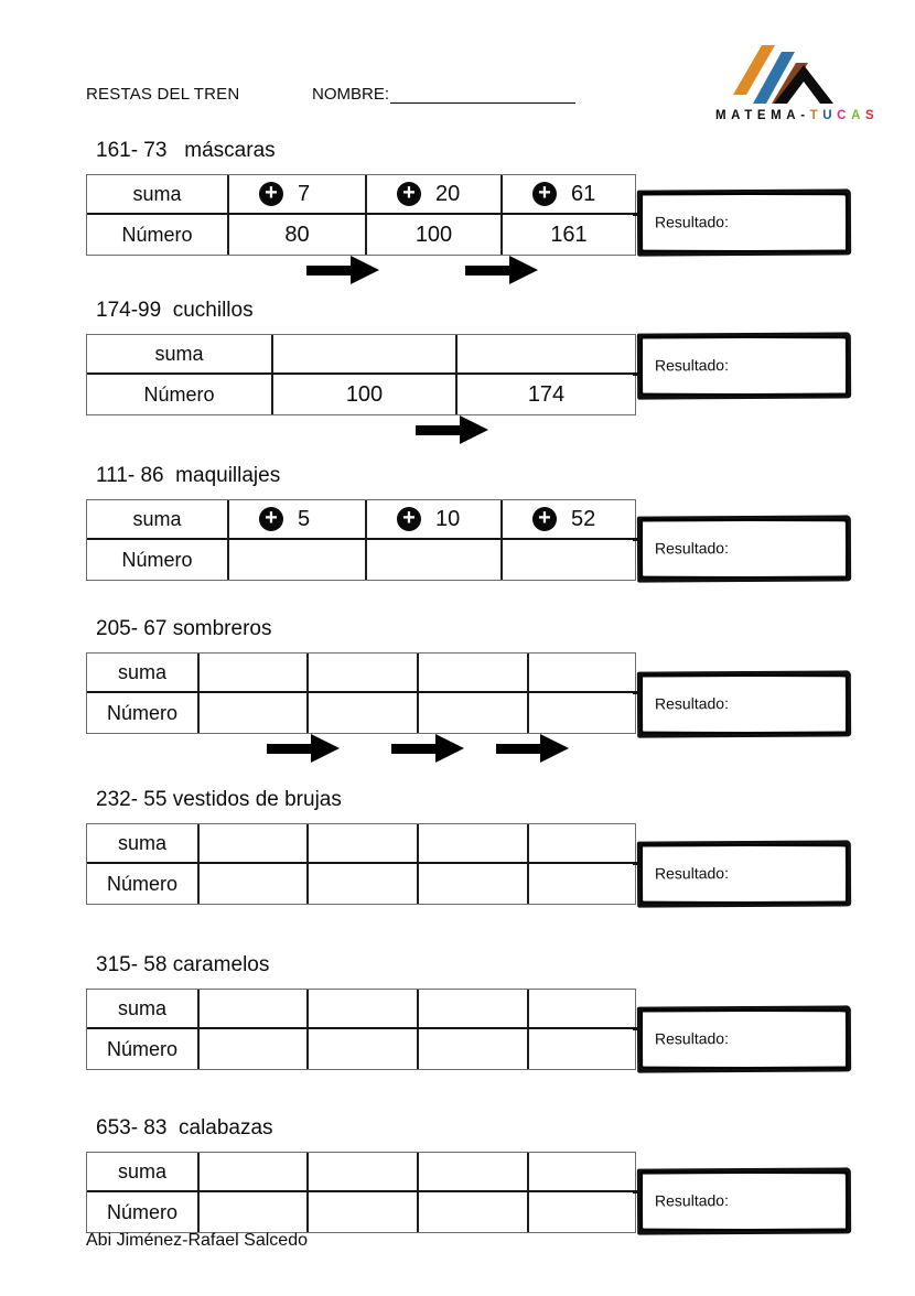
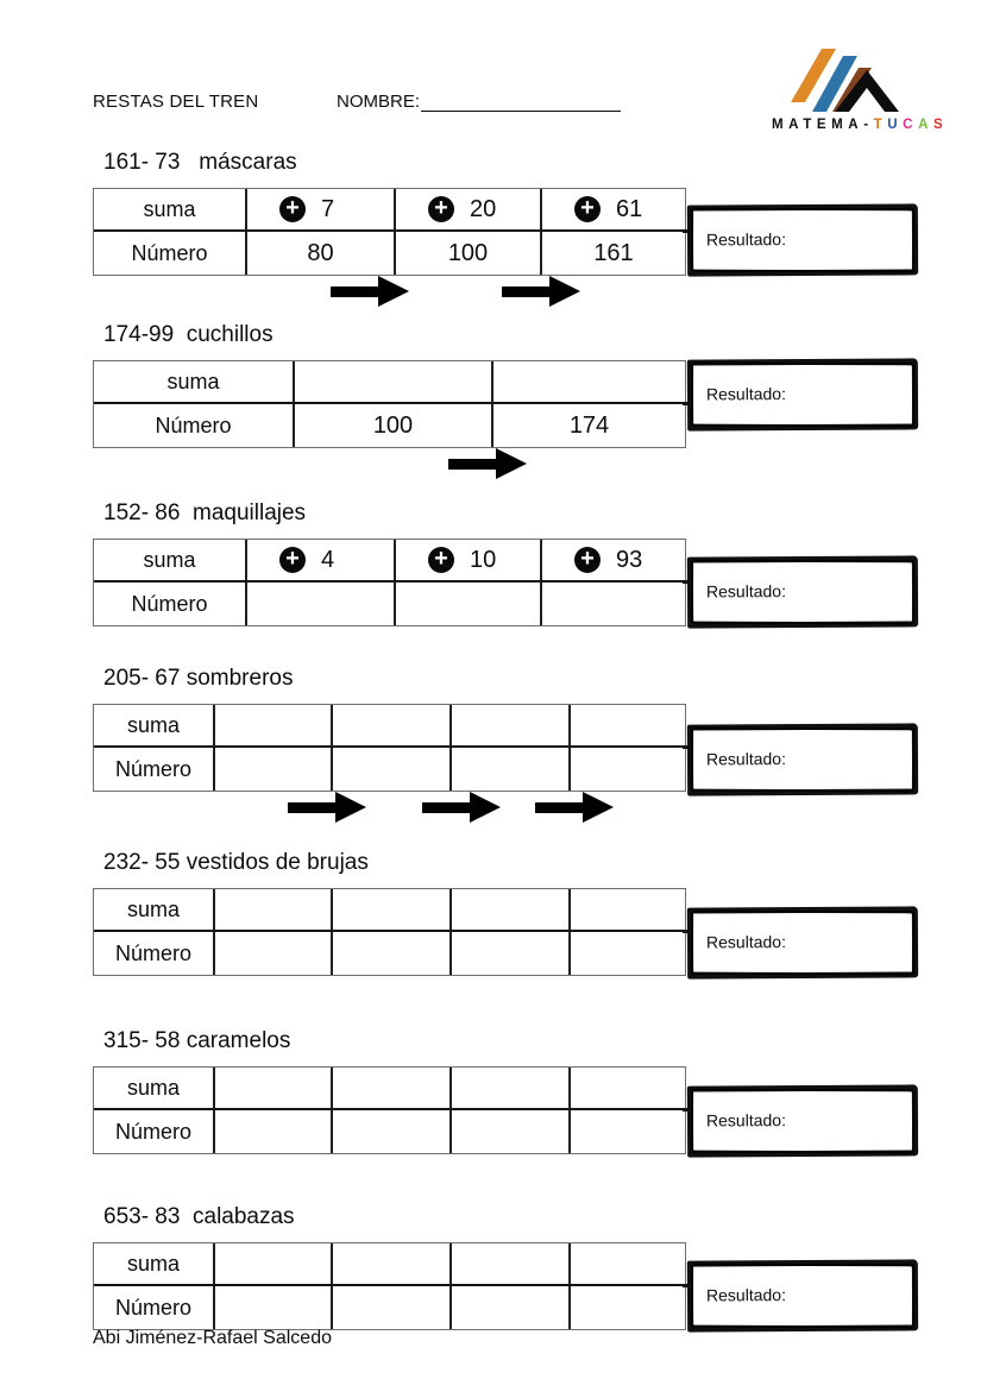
  RESTAS DEL TREN
  NOMBRE:
  MATEMA-TUCAS
  161- 73 máscaras
  suma
  +
  7
  +
  20
  +
  61
  Número
  80
  100
  161
  Resultado:
  174-99 cuchillos
  suma
  Número
  100
  174
  Resultado:
- 111- 86 maquillajes
+ 152- 86 maquillajes
  suma
  +
- 5
+ 4
  +
  10
  +
- 52
+ 93
  Número
  Resultado:
  205- 67 sombreros
  suma
  Número
  Resultado:
  232- 55 vestidos de brujas
  suma
  Número
  Resultado:
  315- 58 caramelos
  suma
  Número
  Resultado:
  653- 83 calabazas
  suma
  Número
  Resultado:
  Abi Jiménez-Rafael Salcedo
